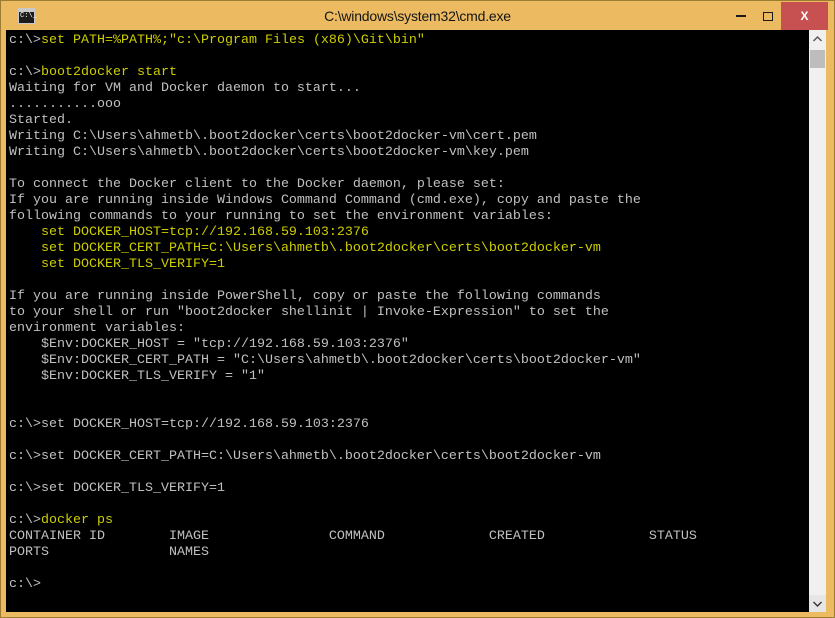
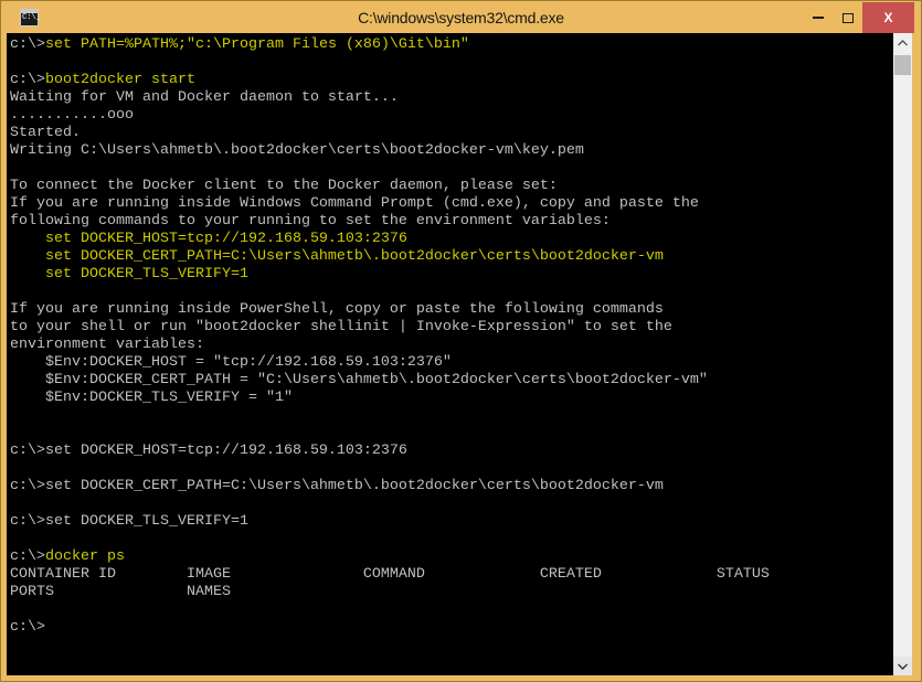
  C:\_
  C:\windows\system32\cmd.exe
  X
  c:\>set PATH=%PATH%;"c:\Program Files (x86)\Git\bin"
  c:\>boot2docker start
  Waiting for VM and Docker daemon to start...
  ...........ooo
  Started.
- Writing C:\Users\ahmetb\.boot2docker\certs\boot2docker-vm\cert.pem
  Writing C:\Users\ahmetb\.boot2docker\certs\boot2docker-vm\key.pem
  To connect the Docker client to the Docker daemon, please set:
- If you are running inside Windows Command Command (cmd.exe), copy and paste the
+ If you are running inside Windows Command Prompt (cmd.exe), copy and paste the
  following commands to your running to set the environment variables:
  set DOCKER_HOST=tcp://192.168.59.103:2376
  set DOCKER_CERT_PATH=C:\Users\ahmetb\.boot2docker\certs\boot2docker-vm
  set DOCKER_TLS_VERIFY=1
  If you are running inside PowerShell, copy or paste the following commands
  to your shell or run "boot2docker shellinit | Invoke-Expression" to set the
  environment variables:
  $Env:DOCKER_HOST = "tcp://192.168.59.103:2376"
  $Env:DOCKER_CERT_PATH = "C:\Users\ahmetb\.boot2docker\certs\boot2docker-vm"
  $Env:DOCKER_TLS_VERIFY = "1"
  c:\>set DOCKER_HOST=tcp://192.168.59.103:2376
  c:\>set DOCKER_CERT_PATH=C:\Users\ahmetb\.boot2docker\certs\boot2docker-vm
  c:\>set DOCKER_TLS_VERIFY=1
  c:\>docker ps
  CONTAINER ID IMAGE COMMAND CREATED STATUS
  PORTS NAMES
  c:\>
